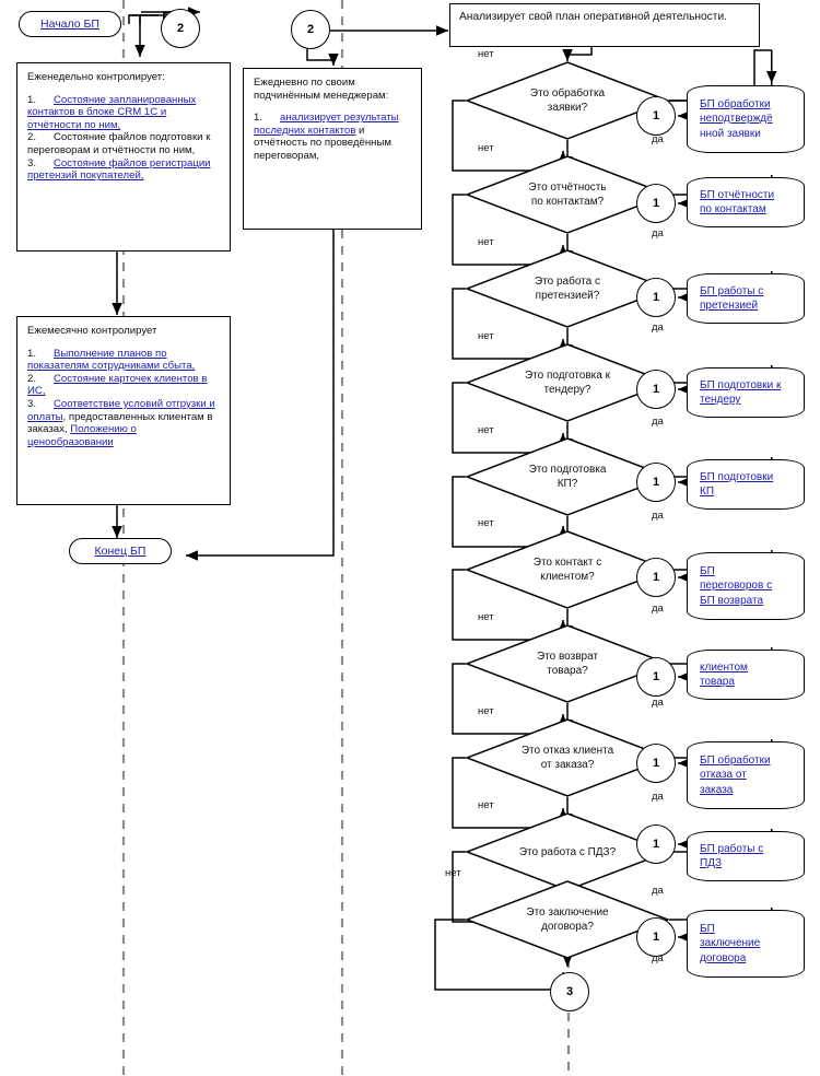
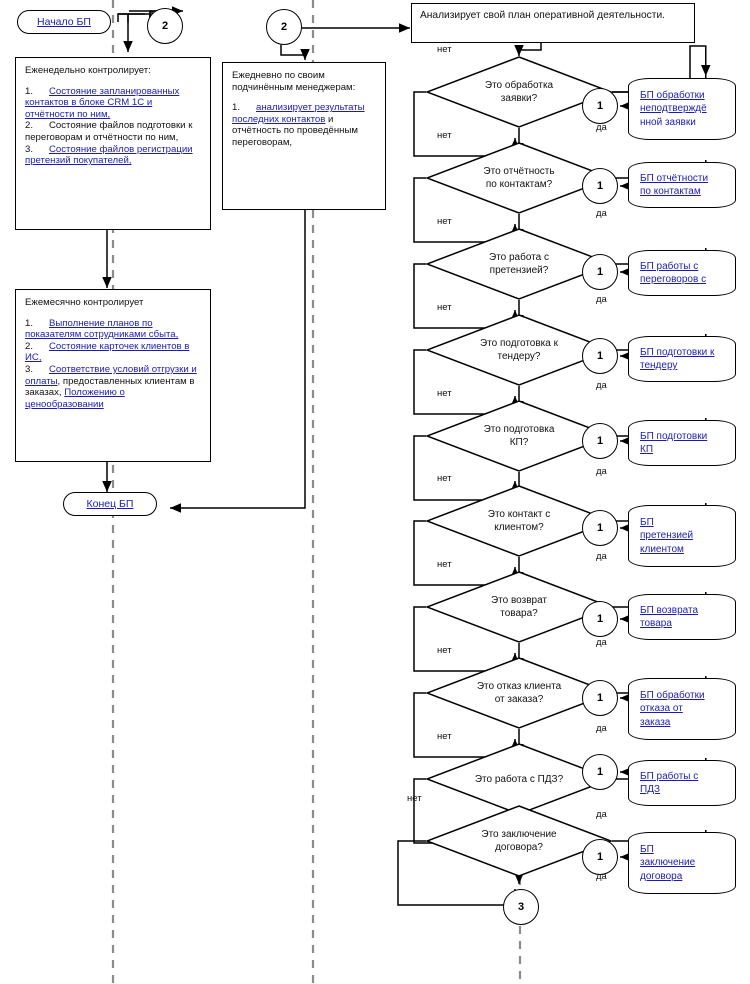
  Начало БП
  2
  2
  Еженедельно контролирует:
  1. Состояние запланированных контактов в блоке CRM 1С и отчётности по ним,
  2. Состояние файлов подготовки к переговорам и отчётности по ним,
  3. Состояние файлов регистрации претензий покупателей,
  Ежемесячно контролирует
  1. Выполнение планов по показателям сотрудниками сбыта,
  2. Состояние карточек клиентов в ИС,
  3. Соответствие условий отгрузки и оплаты, предоставленных клиентам в заказах, Положению о ценообразовании
  Конец БП
  Ежедневно по своим
  подчинённым менеджерам:
  1. анализирует результаты последних контактов и отчётность по проведённым переговорам,
  Анализирует свой план оперативной деятельности.
  Это обработка
  заявки?
  БП обработки
  неподтверждё
  нной заявки
  1
  да
  нет
  Это отчётность
  по контактам?
  БП отчётности
  по контактам
  1
  да
  нет
  Это работа с
  претензией?
  БП работы с
- претензией
+ переговоров с
  1
  да
  нет
  Это подготовка к
  тендеру?
  БП подготовки к
  тендеру
  1
  да
  нет
  Это подготовка
  КП?
  БП подготовки
  КП
  1
  да
  нет
  Это контакт с
  клиентом?
  БП
- переговоров с
+ претензией
- БП возврата
+ клиентом
  1
  да
  нет
  Это возврат
  товара?
- клиентом
+ БП возврата
  товара
  1
  да
  нет
  Это отказ клиента
  от заказа?
  БП обработки
  отказа от
  заказа
  1
  да
  нет
  Это работа с ПДЗ?
  БП работы с
  ПДЗ
  1
  да
  нет
  Это заключение
  договора?
  БП
  заключение
  договора
  1
  да
  нет
  3
